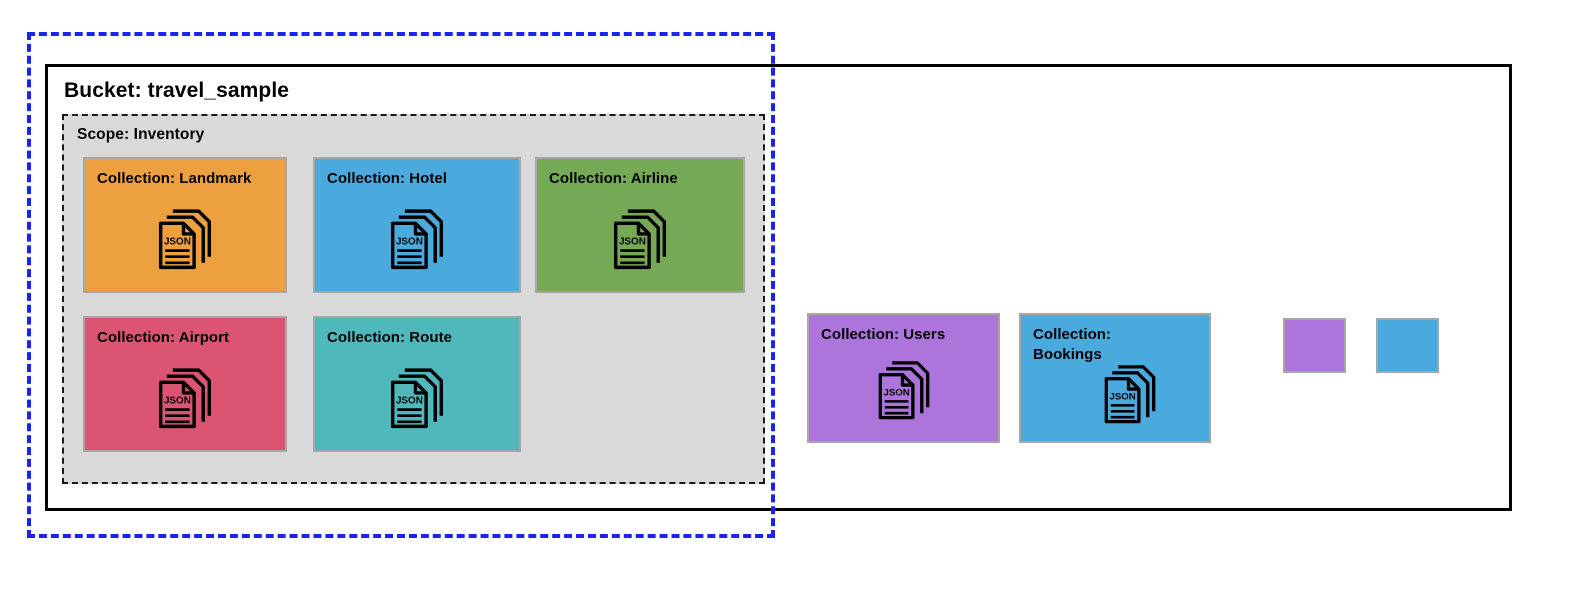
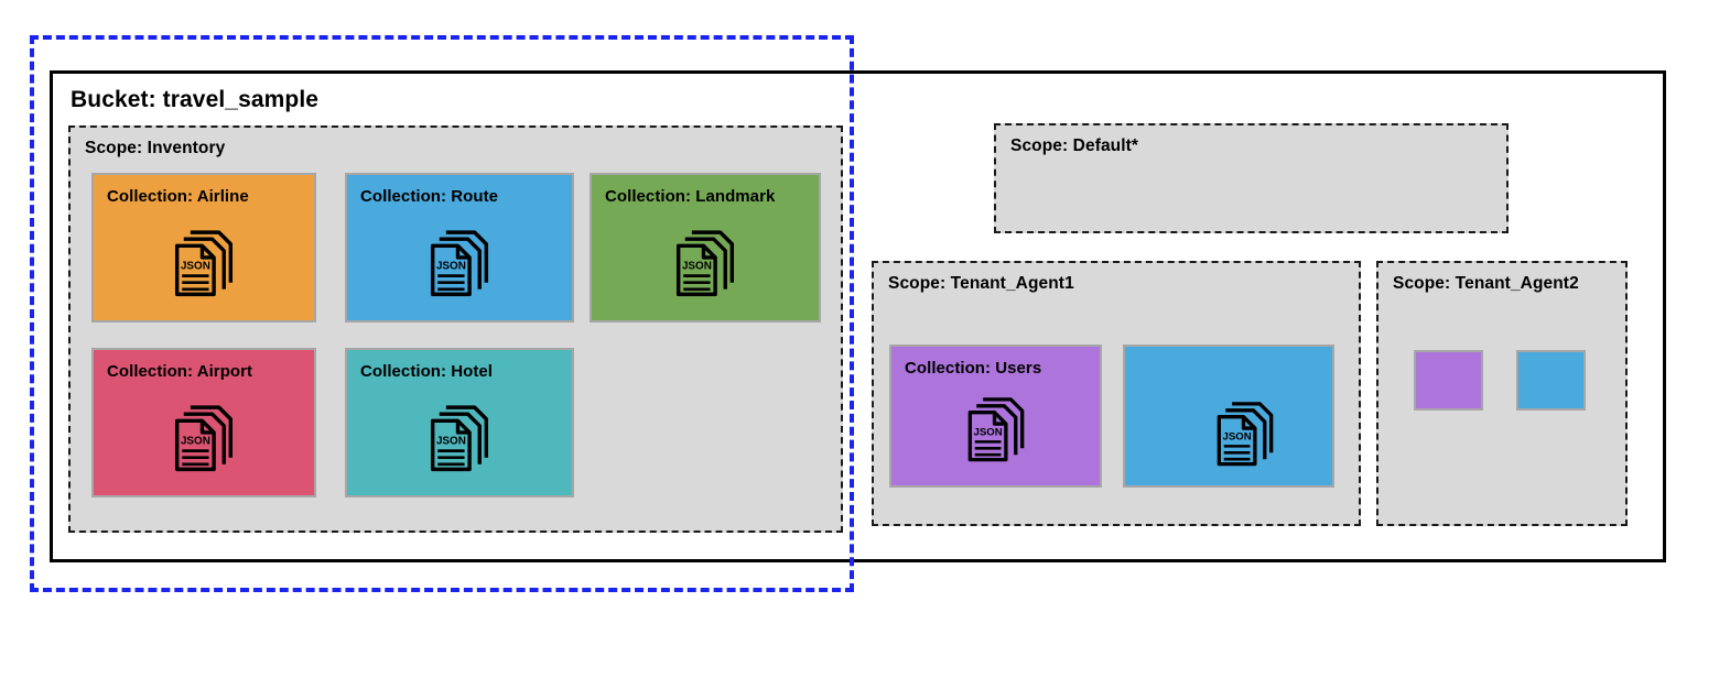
  Bucket: travel_sample
  Scope: Inventory
+ Scope: Default*
+ Scope: Tenant_Agent1
+ Scope: Tenant_Agent2
- Collection: Landmark
+ Collection: Airline
  JSON
- Collection: Hotel
+ Collection: Route
  JSON
- Collection: Airline
+ Collection: Landmark
  JSON
  Collection: Airport
  JSON
- Collection: Route
+ Collection: Hotel
  JSON
  Collection: Users
  JSON
- Collection: Bookings
  JSON
